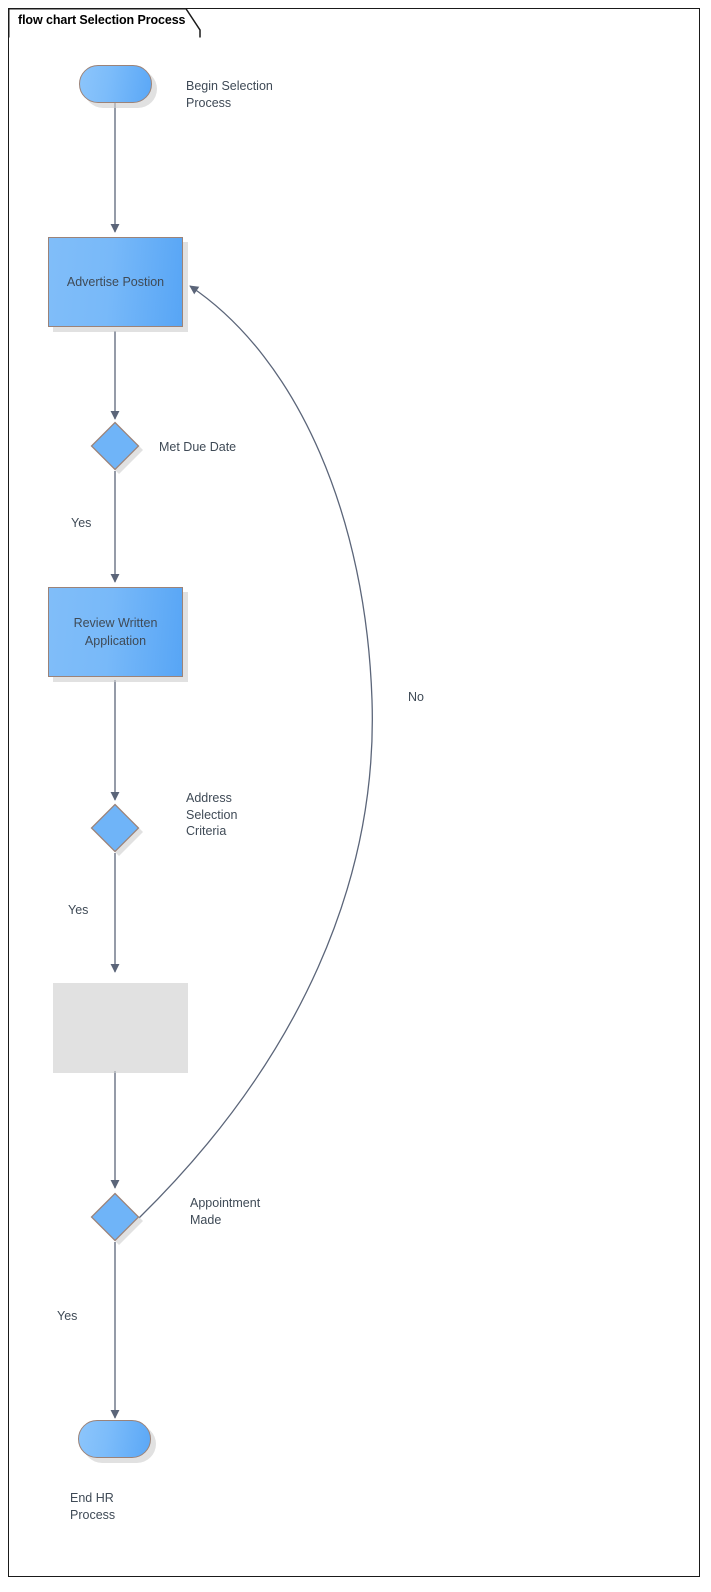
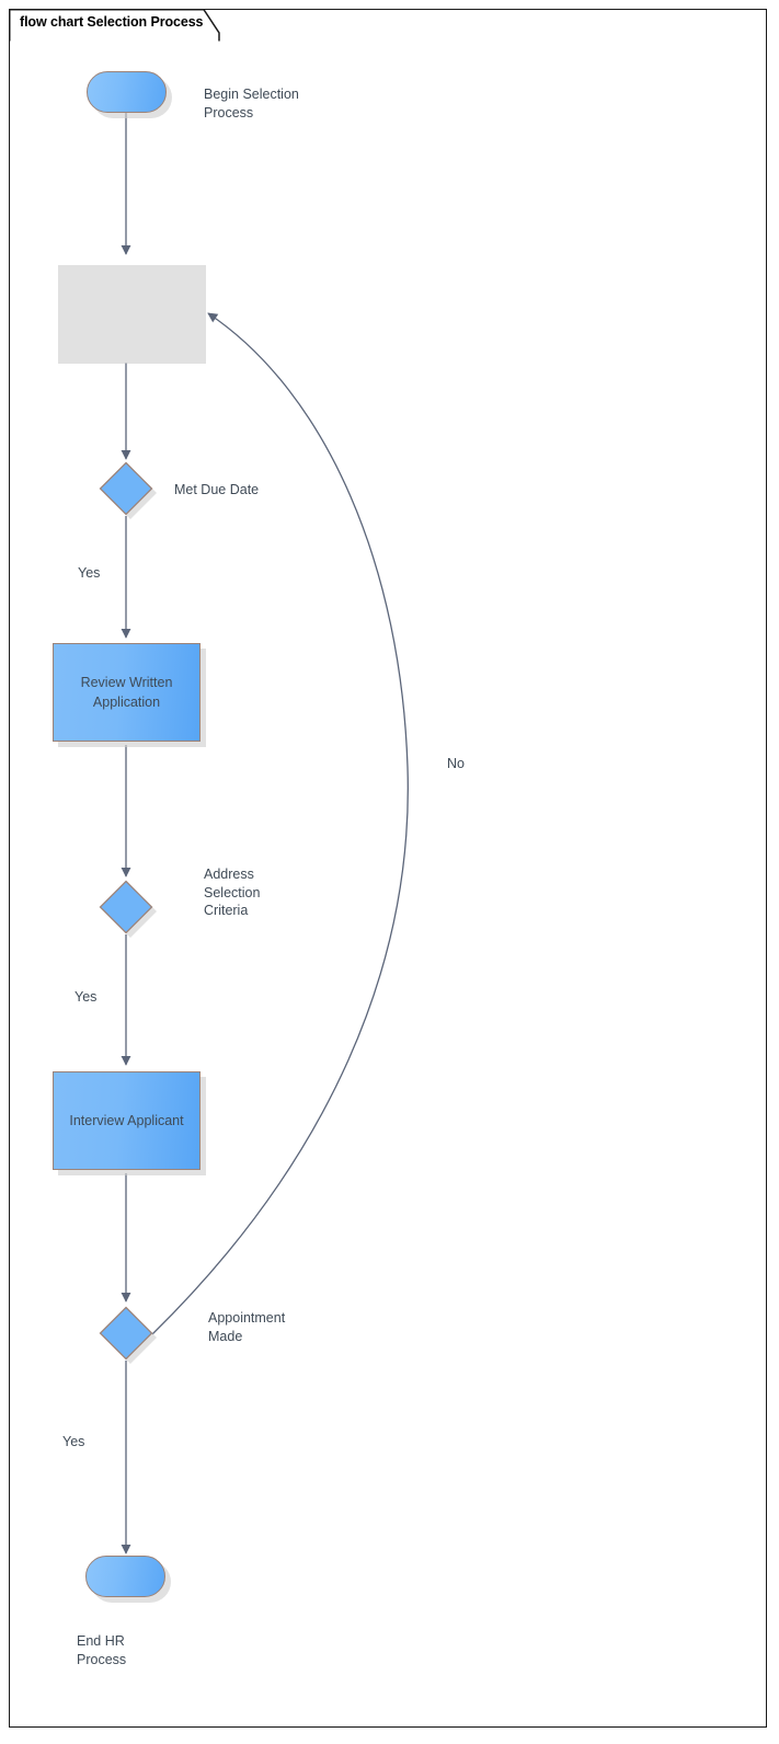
  flow chart Selection Process
  Begin Selection
  Process
- Advertise Postion
  Met Due Date
  Review Written Application
  Address
  Selection
  Criteria
+ Interview Applicant
  Appointment
  Made
  End HR
  Process
  Yes
  Yes
  Yes
  No
